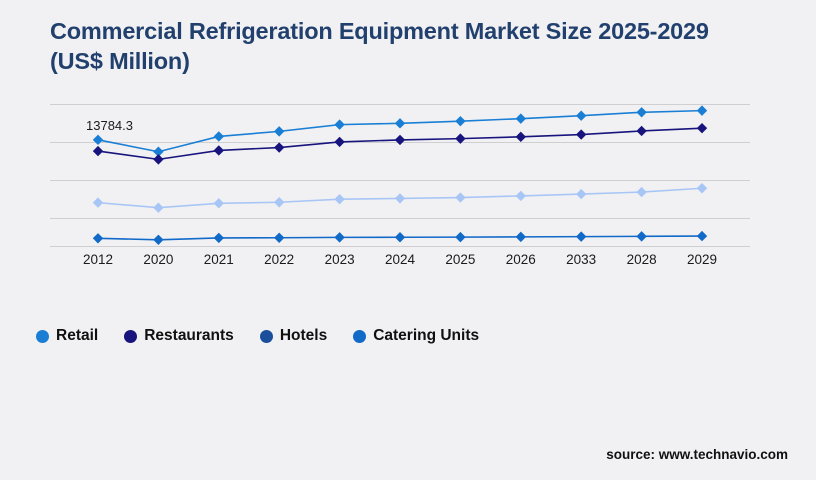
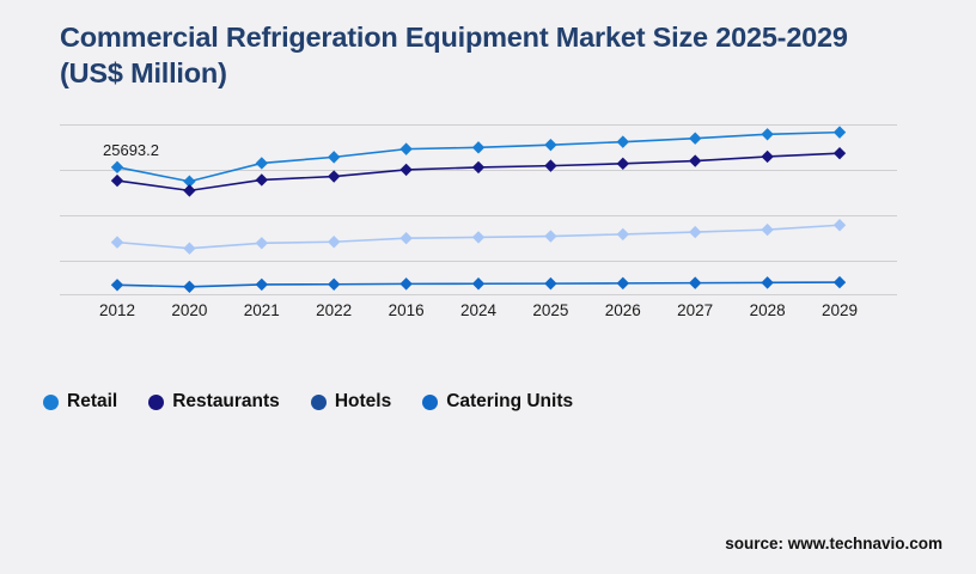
  Commercial Refrigeration Equipment Market Size 2025-2029 (US$ Million)
- 13784.3
+ 25693.2
  2012
  2020
  2021
  2022
- 2023
+ 2016
  2024
  2025
  2026
- 2033
+ 2027
  2028
  2029
  Retail
  Restaurants
  Hotels
  Catering Units
  source: www.technavio.com
